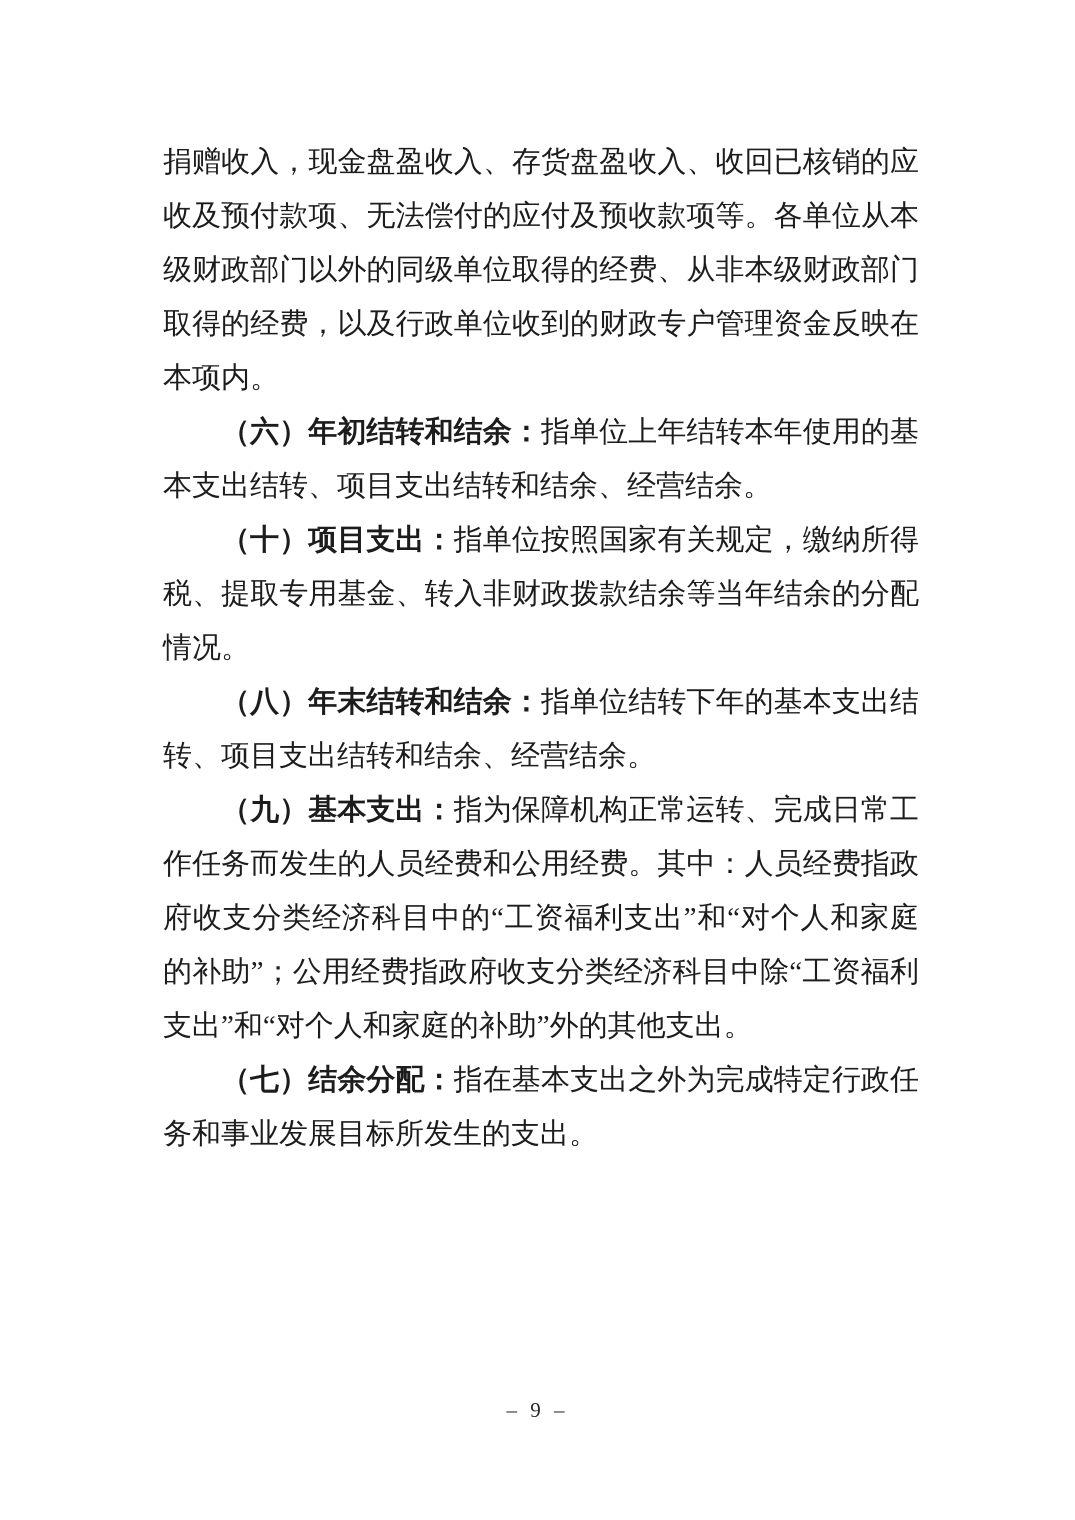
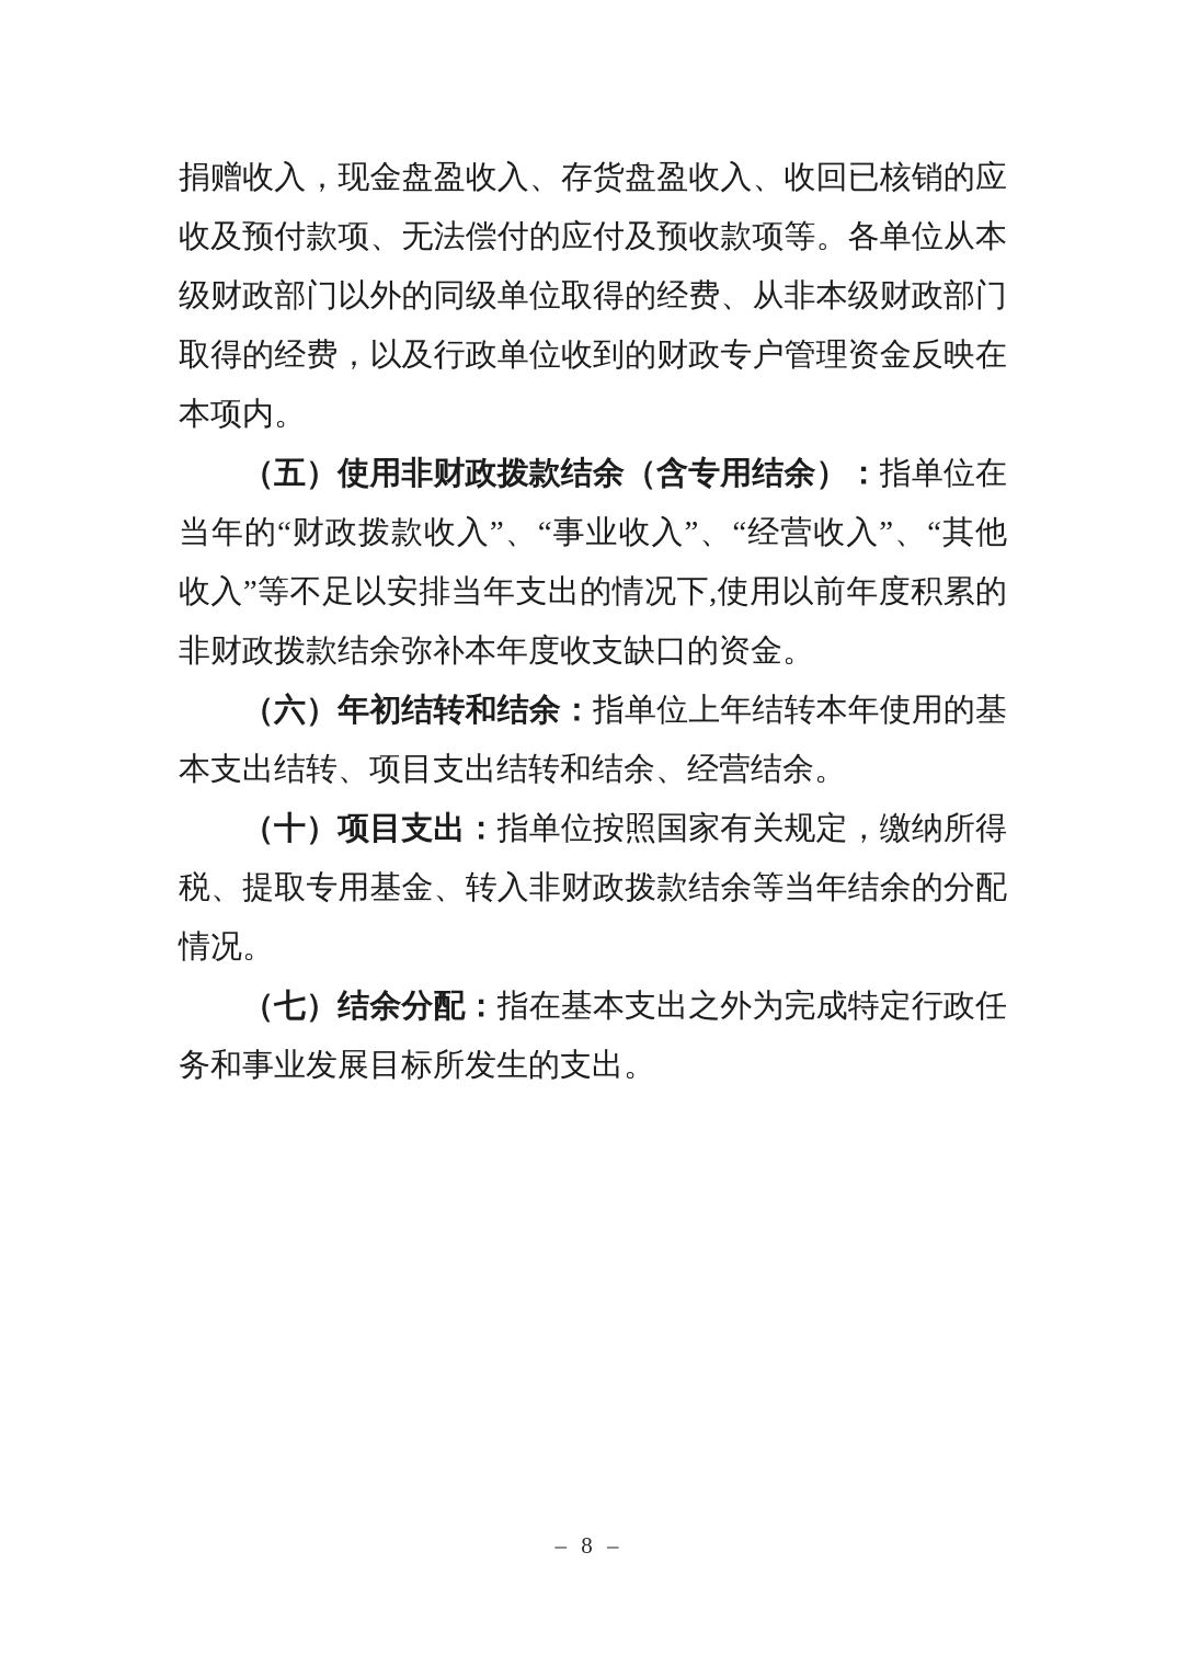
  捐赠收入，现金盘盈收入、存货盘盈收入、收回已核销的应收及预付款项、无法偿付的应付及预收款项等。各单位从本级财政部门以外的同级单位取得的经费、从非本级财政部门取得的经费，以及行政单位收到的财政专户管理资金反映在本项内。
+ （五）使用非财政拨款结余（含专用结余）：指单位在当年的“财政拨款收入”、“事业收入”、“经营收入”、“其他收入”等不足以安排当年支出的情况下,使用以前年度积累的非财政拨款结余弥补本年度收支缺口的资金。
  （六）年初结转和结余：指单位上年结转本年使用的基本支出结转、项目支出结转和结余、经营结余。
  （十）项目支出：指单位按照国家有关规定，缴纳所得税、提取专用基金、转入非财政拨款结余等当年结余的分配情况。
- （八）年末结转和结余：指单位结转下年的基本支出结转、项目支出结转和结余、经营结余。
- （九）基本支出：指为保障机构正常运转、完成日常工作任务而发生的人员经费和公用经费。其中：人员经费指政府收支分类经济科目中的“工资福利支出”和“对个人和家庭的补助”；公用经费指政府收支分类经济科目中除“工资福利支出”和“对个人和家庭的补助”外的其他支出。
  （七）结余分配：指在基本支出之外为完成特定行政任务和事业发展目标所发生的支出。
- – 9 –
+ – 8 –
